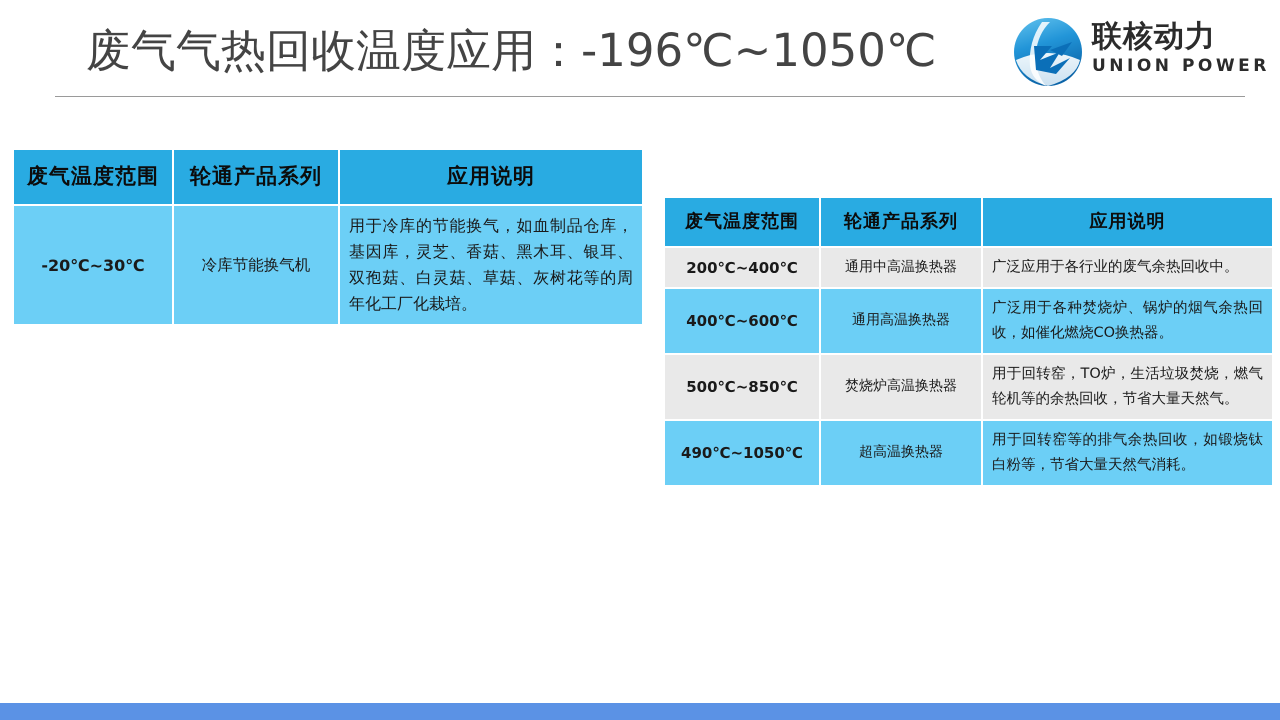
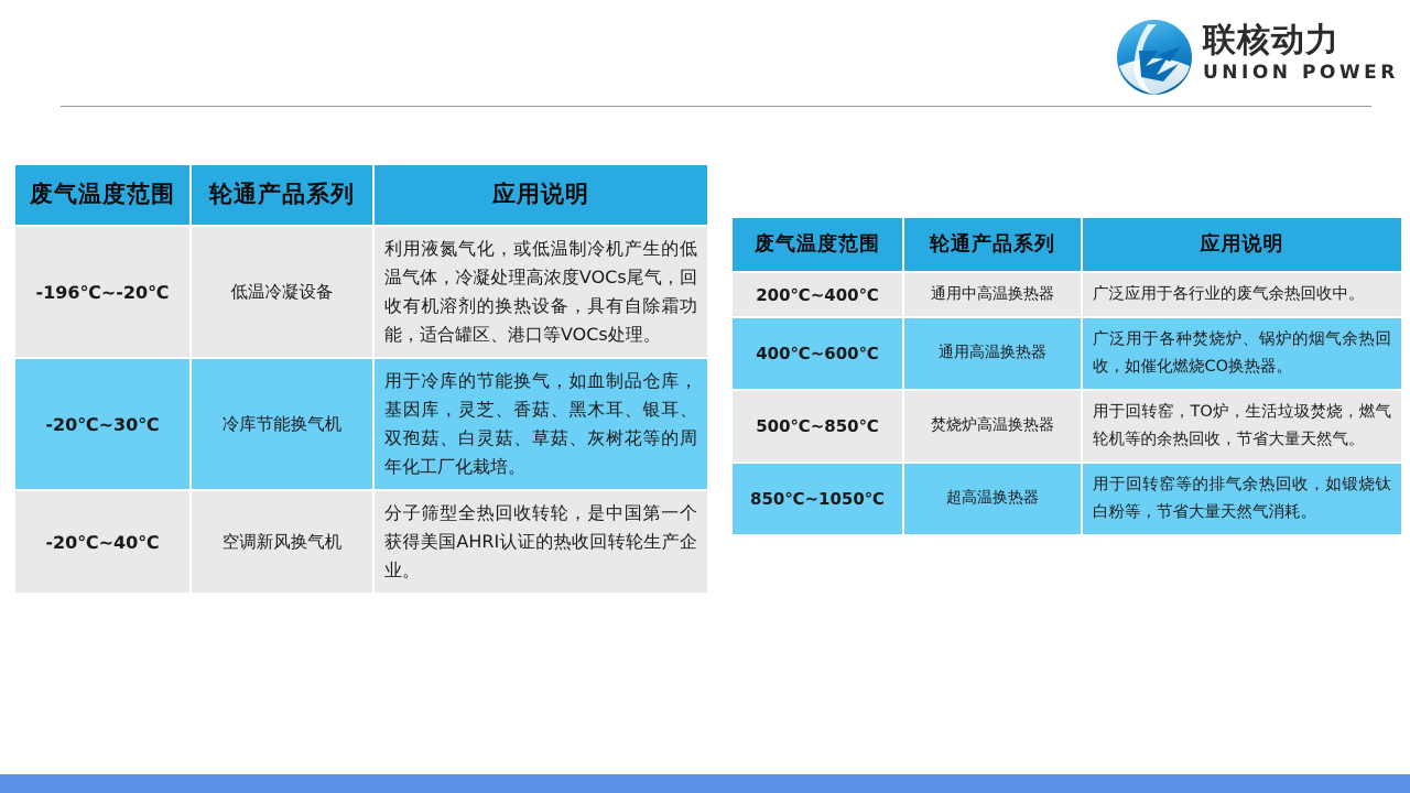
- 废气气热回收温度应用：-196℃~1050℃
  联核动力
  UNION POWER
  废气温度范围	轮通产品系列	应用说明
+ -196℃~-20℃	低温冷凝设备	利用液氮气化，或低温制冷机产生的低温气体，冷凝处理高浓度VOCs尾气，回收有机溶剂的换热设备，具有自除霜功能，适合罐区、港口等VOCs处理。
  -20℃~30℃	冷库节能换气机	用于冷库的节能换气，如血制品仓库，基因库，灵芝、香菇、黑木耳、银耳、双孢菇、白灵菇、草菇、灰树花等的周年化工厂化栽培。
+ -20℃~40℃	空调新风换气机	分子筛型全热回收转轮，是中国第一个获得美国AHRI认证的热收回转轮生产企业。
  废气温度范围	轮通产品系列	应用说明
  200℃~400℃	通用中高温换热器	广泛应用于各行业的废气余热回收中。
  400℃~600℃	通用高温换热器	广泛用于各种焚烧炉、锅炉的烟气余热回收，如催化燃烧CO换热器。
  500℃~850℃	焚烧炉高温换热器	用于回转窑，TO炉，生活垃圾焚烧，燃气轮机等的余热回收，节省大量天然气。
- 490℃~1050℃	超高温换热器	用于回转窑等的排气余热回收，如锻烧钛白粉等，节省大量天然气消耗。
+ 850℃~1050℃	超高温换热器	用于回转窑等的排气余热回收，如锻烧钛白粉等，节省大量天然气消耗。
